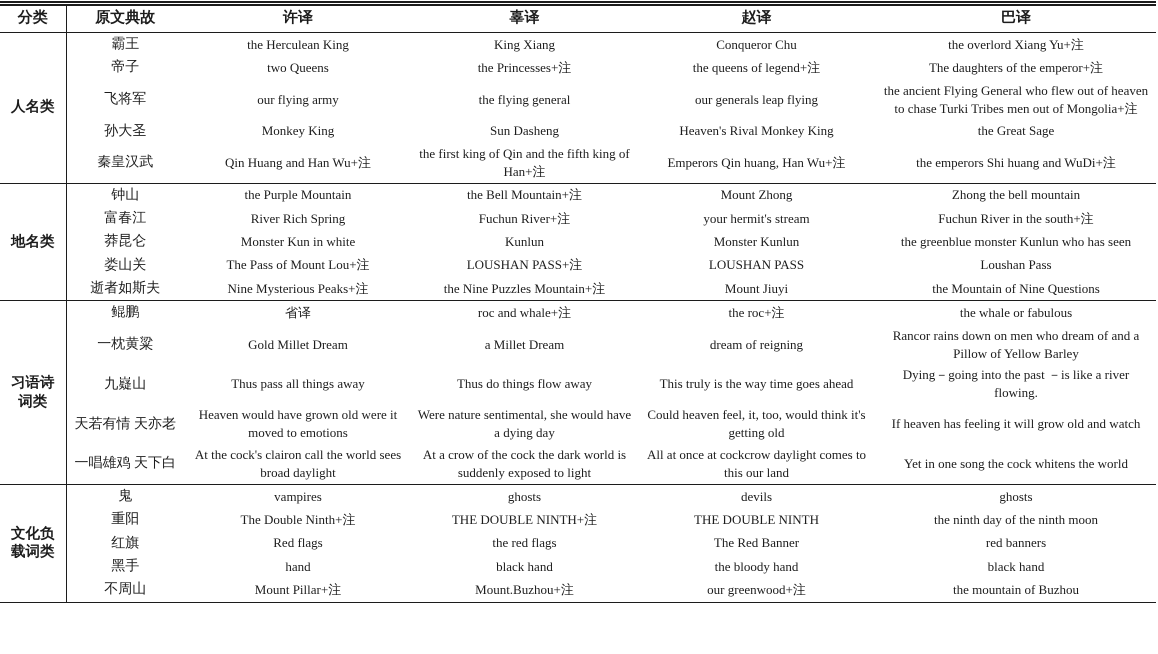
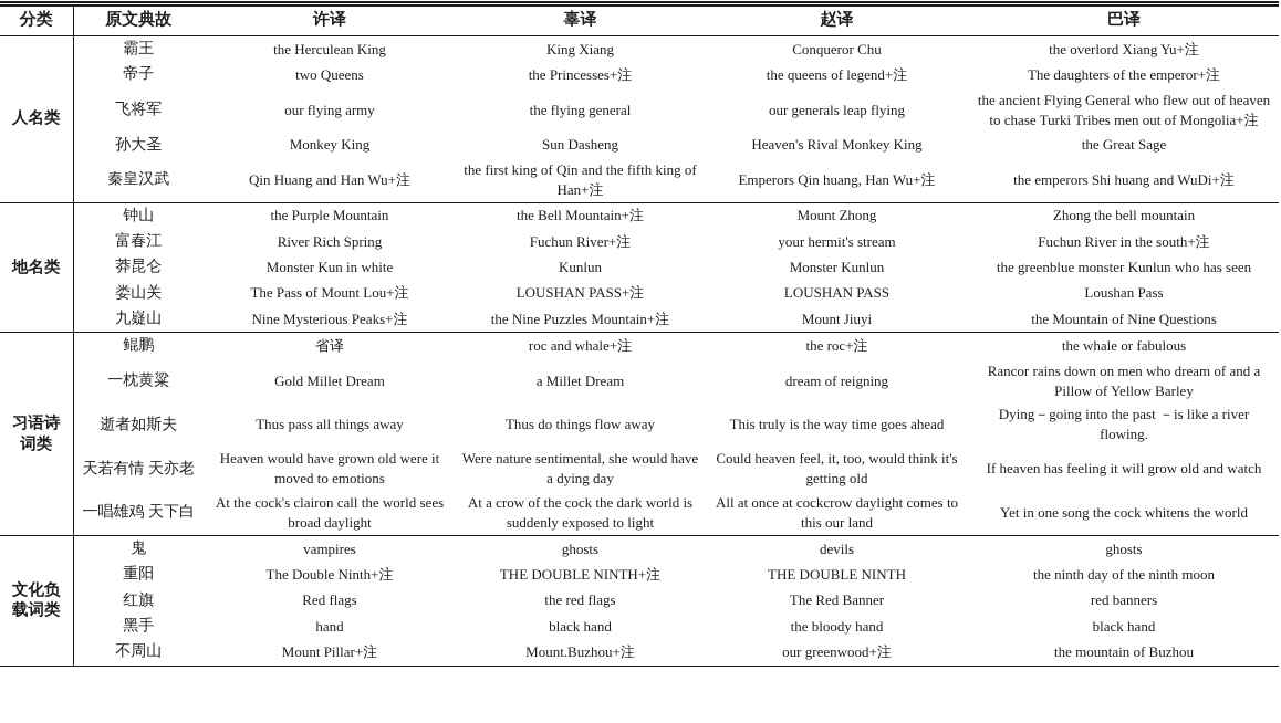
  分类	原文典故	许译	辜译	赵译	巴译
  人名类	霸王	the Herculean King	King Xiang	Conqueror Chu	the overlord Xiang Yu+注
  帝子	two Queens	the Princesses+注	the queens of legend+注	The daughters of the emperor+注
  飞将军	our flying army	the flying general	our generals leap flying	the ancient Flying General who flew out of heaven to chase Turki Tribes men out of Mongolia+注
  孙大圣	Monkey King	Sun Dasheng	Heaven's Rival Monkey King	the Great Sage
  秦皇汉武	Qin Huang and Han Wu+注	the first king of Qin and the fifth king of Han+注	Emperors Qin huang, Han Wu+注	the emperors Shi huang and WuDi+注
  地名类	钟山	the Purple Mountain	the Bell Mountain+注	Mount Zhong	Zhong the bell mountain
  富春江	River Rich Spring	Fuchun River+注	your hermit's stream	Fuchun River in the south+注
  莽昆仑	Monster Kun in white	Kunlun	Monster Kunlun	the greenblue monster Kunlun who has seen
  娄山关	The Pass of Mount Lou+注	LOUSHAN PASS+注	LOUSHAN PASS	Loushan Pass
- 逝者如斯夫	Nine Mysterious Peaks+注	the Nine Puzzles Mountain+注	Mount Jiuyi	the Mountain of Nine Questions
+ 九嶷山	Nine Mysterious Peaks+注	the Nine Puzzles Mountain+注	Mount Jiuyi	the Mountain of Nine Questions
  习语诗词类	鲲鹏	省译	roc and whale+注	the roc+注	the whale or fabulous
  一枕黄粱	Gold Millet Dream	a Millet Dream	dream of reigning	Rancor rains down on men who dream of and a Pillow of Yellow Barley
- 九嶷山	Thus pass all things away	Thus do things flow away	This truly is the way time goes ahead	Dying－going into the past －is like a river flowing.
+ 逝者如斯夫	Thus pass all things away	Thus do things flow away	This truly is the way time goes ahead	Dying－going into the past －is like a river flowing.
  天若有情 天亦老	Heaven would have grown old were it moved to emotions	Were nature sentimental, she would have a dying day	Could heaven feel, it, too, would think it's getting old	If heaven has feeling it will grow old and watch
  一唱雄鸡 天下白	At the cock's clairon call the world sees broad daylight	At a crow of the cock the dark world is suddenly exposed to light	All at once at cockcrow daylight comes to this our land	Yet in one song the cock whitens the world
  文化负载词类	鬼	vampires	ghosts	devils	ghosts
  重阳	The Double Ninth+注	THE DOUBLE NINTH+注	THE DOUBLE NINTH	the ninth day of the ninth moon
  红旗	Red flags	the red flags	The Red Banner	red banners
  黑手	hand	black hand	the bloody hand	black hand
  不周山	Mount Pillar+注	Mount.Buzhou+注	our greenwood+注	the mountain of Buzhou
